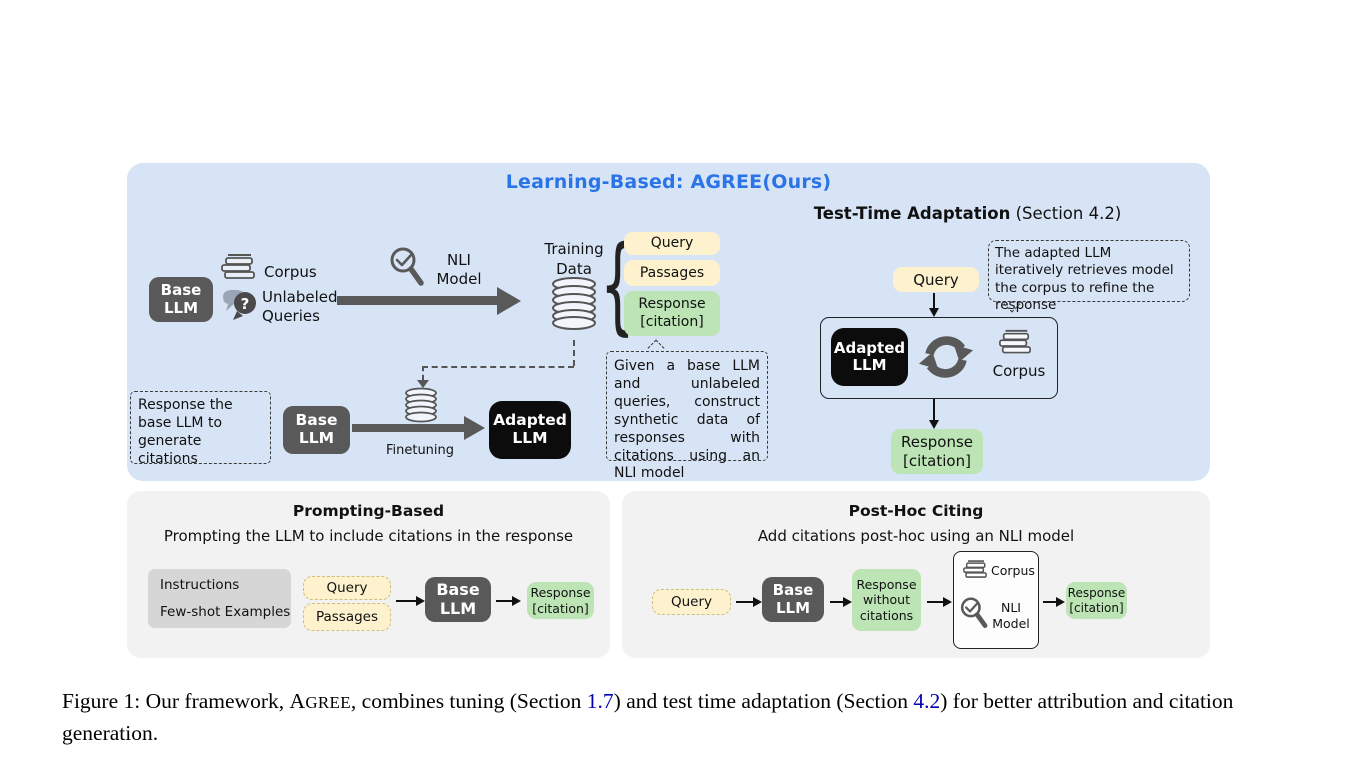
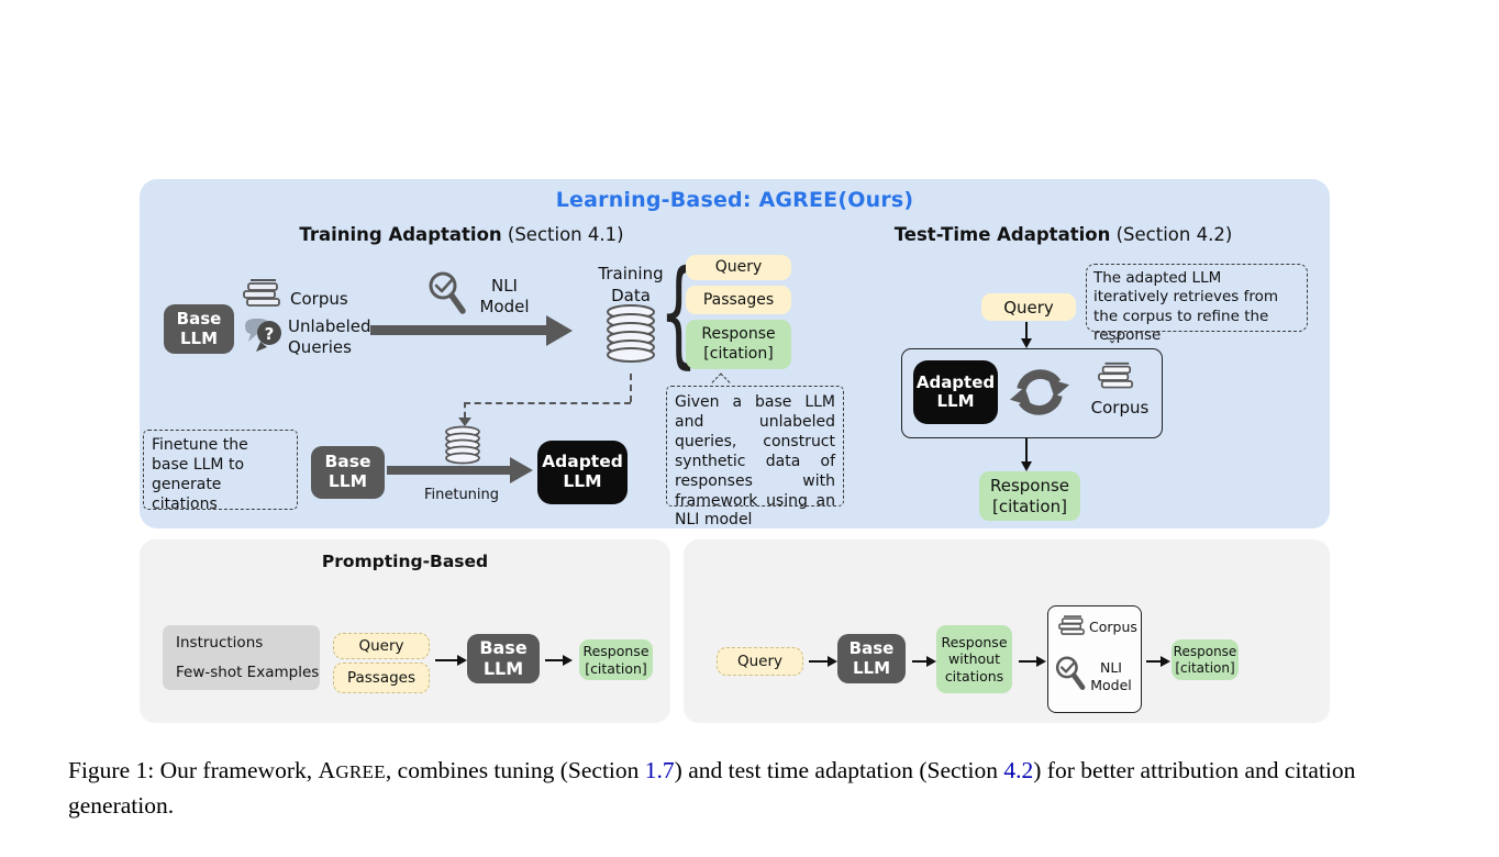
  Learning-Based: AGREE(Ours)
+ Training Adaptation (Section 4.1)
  Test-Time Adaptation (Section 4.2)
  Base LLM
  Corpus
  ?
  Unlabeled Queries
  NLI Model
  Training Data
  {
  Query
  Passages
  Response [citation]
- Response the base LLM to generate citations
+ Finetune the base LLM to generate citations
  Base LLM
  Finetuning
  Adapted LLM
- Given a base LLM and unlabeled queries, construct synthetic data of responses with citations using an NLI model
+ Given a base LLM and unlabeled queries, construct synthetic data of responses with framework using an NLI model
  Query
- The adapted LLM iteratively retrieves model the corpus to refine the response
+ The adapted LLM iteratively retrieves from the corpus to refine the response
  Adapted LLM
  Corpus
  Response [citation]
  Prompting-Based
- Prompting the LLM to include citations in the response
  Instructions
  Few-shot Examples
  Query
  Passages
  Base LLM
  Response [citation]
- Post-Hoc Citing
- Add citations post-hoc using an NLI model
  Query
  Base LLM
  Response without citations
  Corpus
  NLI Model
  Response [citation]
  Figure 1: Our framework, AGREE, combines tuning (Section 1.7) and test time adaptation (Section 4.2) for better attribution and citation generation.
